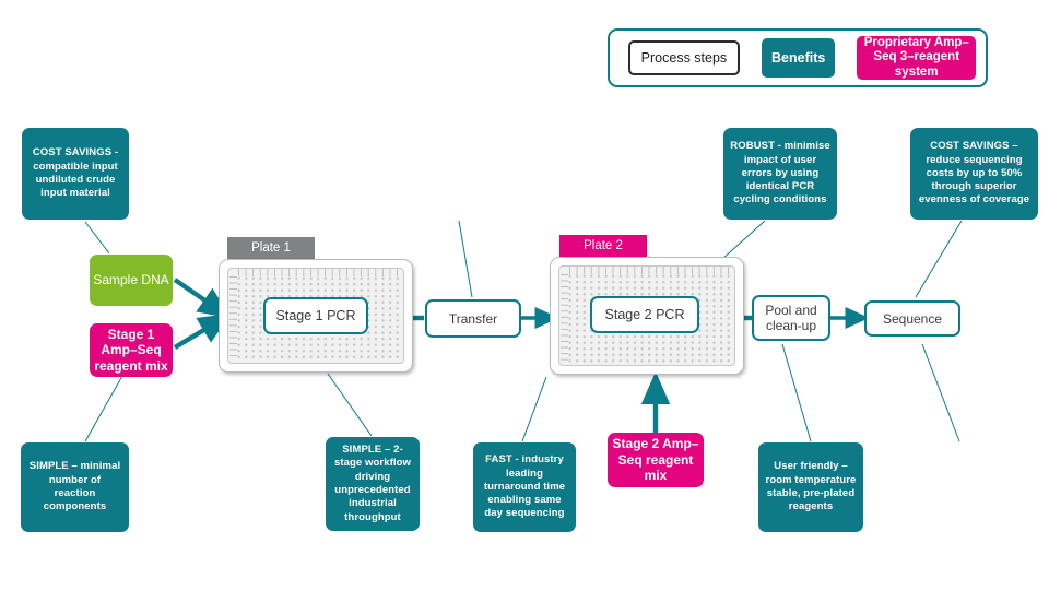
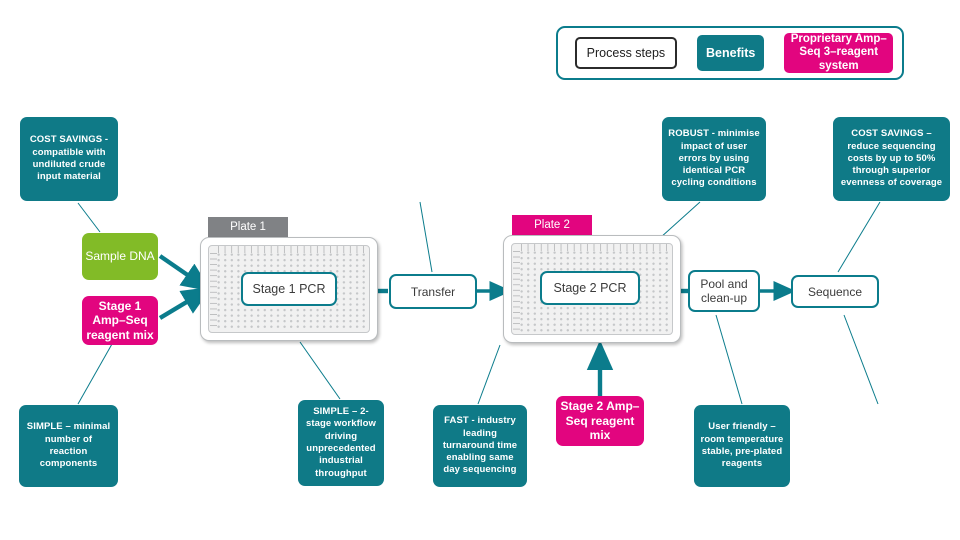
  Process steps
  Benefits
  Proprietary Amp–Seq 3–reagent system
- COST SAVINGS - compatible input undiluted crude input material
+ COST SAVINGS - compatible with undiluted crude input material
  ROBUST - minimise impact of user errors by using identical PCR cycling conditions
  COST SAVINGS – reduce sequencing costs by up to 50% through superior evenness of coverage
  Sample DNA
  Stage 1 Amp–Seq reagent mix
  Stage 2 Amp–Seq reagent mix
  Plate 1
  Stage 1 PCR
  Transfer
  Plate 2
  Stage 2 PCR
  Pool and clean-up
  Sequence
  SIMPLE – minimal number of reaction components
  SIMPLE – 2-stage workflow driving unprecedented industrial throughput
  FAST - industry leading turnaround time enabling same day sequencing
  User friendly – room temperature stable, pre-plated reagents
